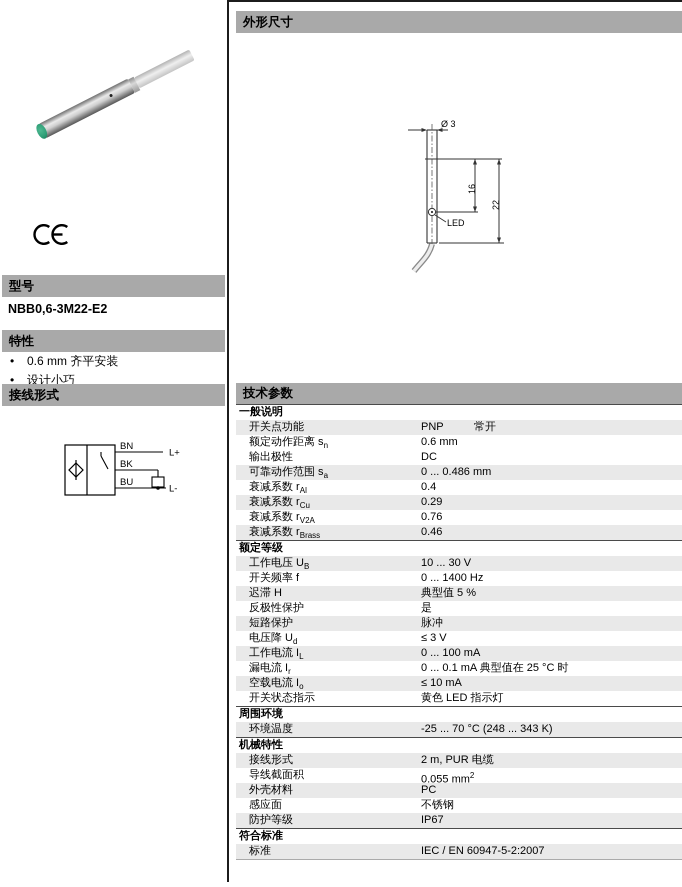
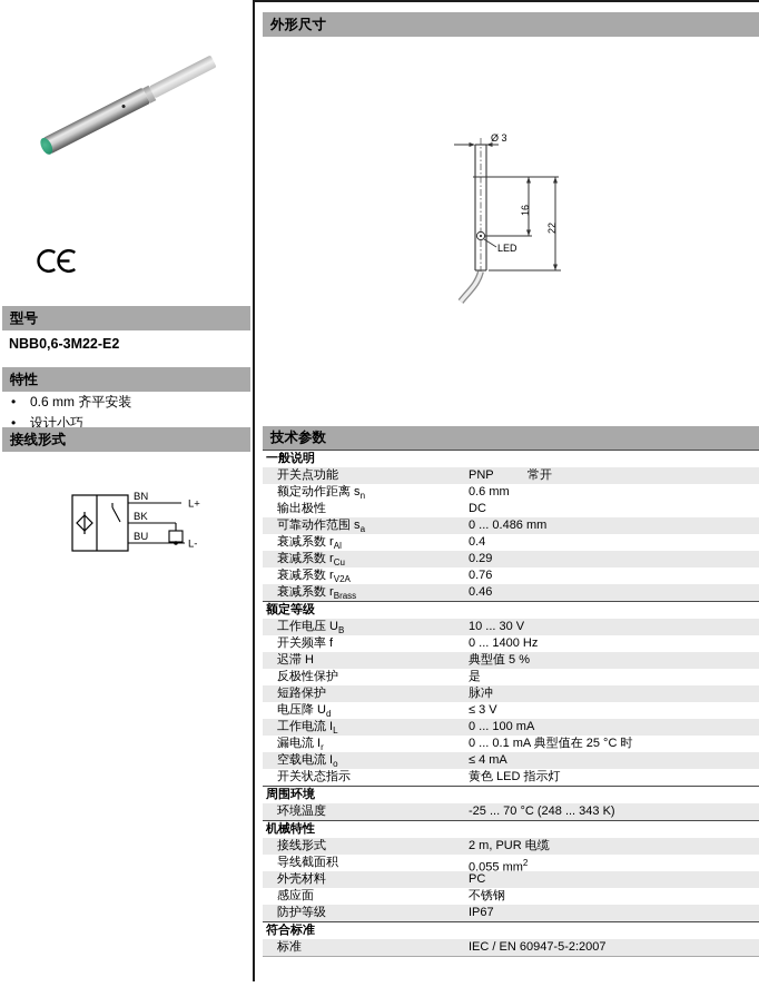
  型号
  NBB0,6-3M22-E2
  特性
  •
  0.6 mm 齐平安装
  •
  设计小巧
  接线形式
  BN
  L+
  BK
  BU
  L-
  外形尺寸
  Ø 3
  LED
  技术参数
  一般说明
  开关点功能
  PNP
  常开
  额定动作距离 sn
  0.6 mm
  输出极性
  DC
  可靠动作范围 sa
  0 ... 0.486 mm
  衰减系数 rAl
  0.4
  衰减系数 rCu
  0.29
  衰减系数 rV2A
  0.76
  衰减系数 rBrass
  0.46
  额定等级
  工作电压 UB
  10 ... 30 V
  开关频率 f
  0 ... 1400 Hz
  迟滞 H
  典型值 5 %
  反极性保护
  是
  短路保护
  脉冲
  电压降 Ud
  ≤ 3 V
  工作电流 IL
  0 ... 100 mA
  漏电流 Ir
  0 ... 0.1 mA 典型值在 25 °C 时
  空载电流 Io
- ≤ 10 mA
+ ≤ 4 mA
  开关状态指示
  黄色 LED 指示灯
  周围环境
  环境温度
  -25 ... 70 °C (248 ... 343 K)
  机械特性
  接线形式
  2 m, PUR 电缆
  导线截面积
  0.055 mm2
  外壳材料
  PC
  感应面
  不锈钢
  防护等级
  IP67
  符合标准
  标准
  IEC / EN 60947-5-2:2007
